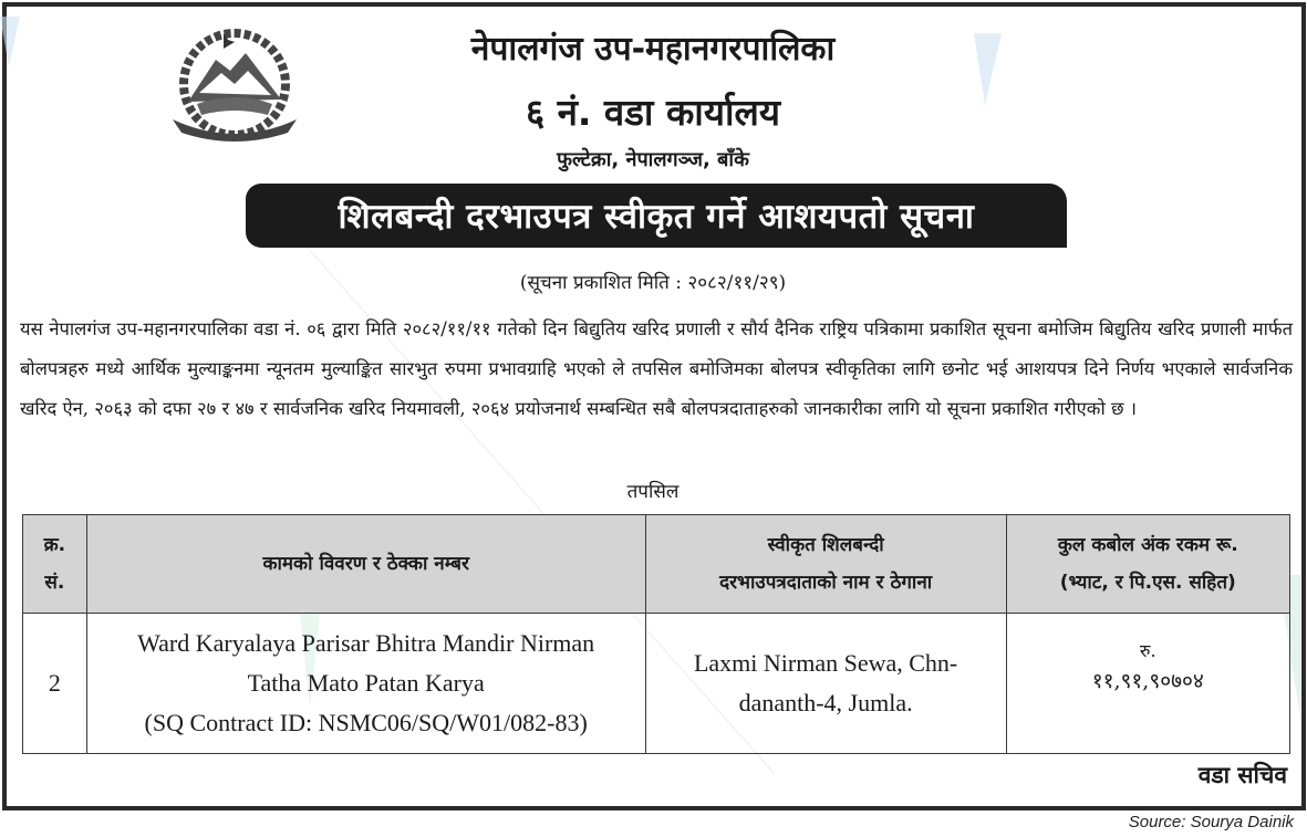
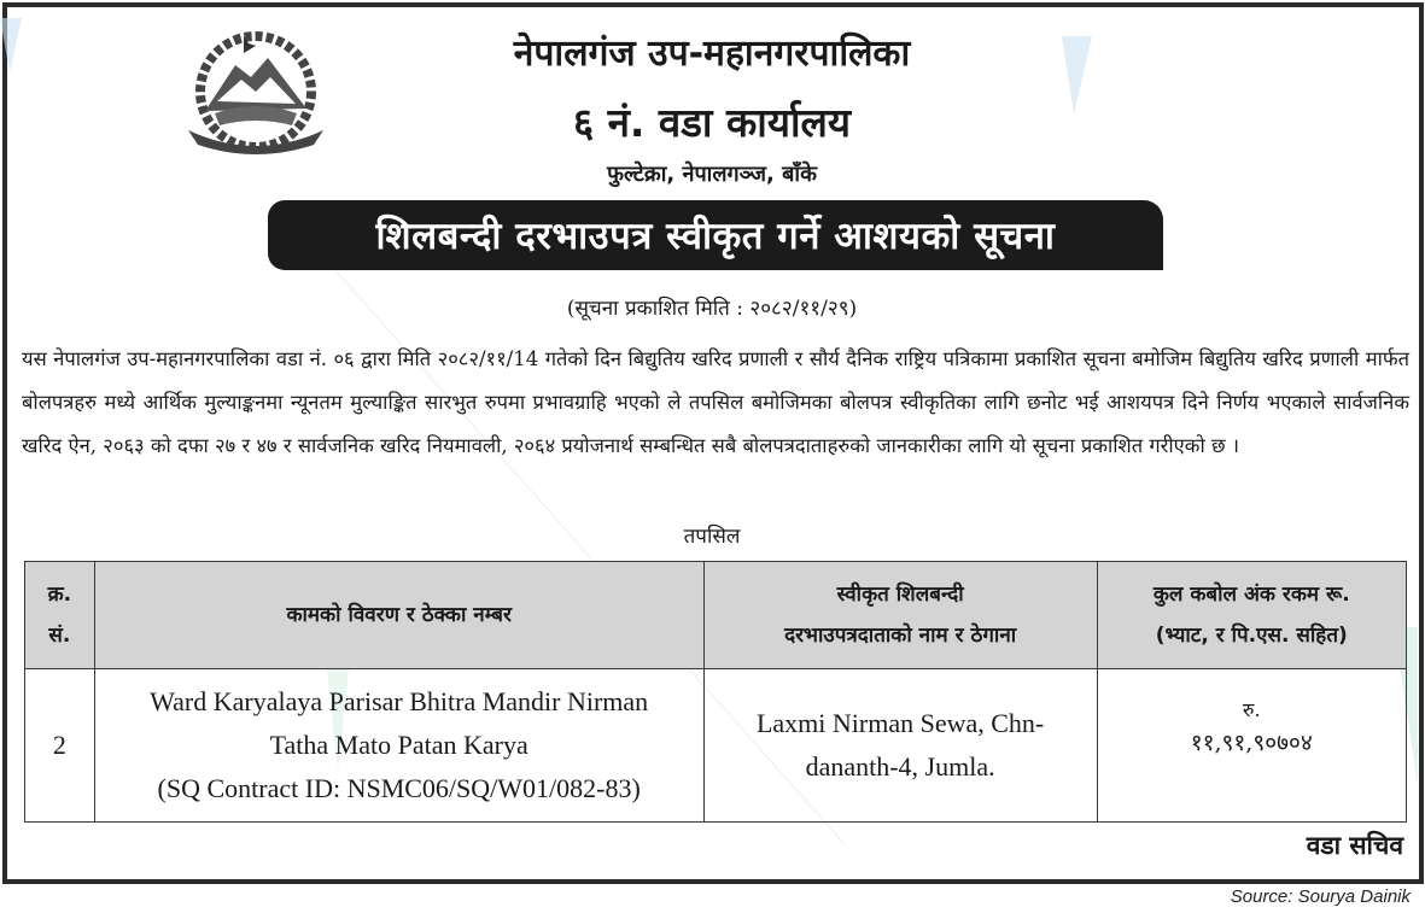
  नेपालगंज उप-महानगरपालिका
  ६ नं. वडा कार्यालय
  फुल्टेक्रा, नेपालगञ्ज, बाँके
- शिलबन्दी दरभाउपत्र स्वीकृत गर्ने आशयपतो सूचना
+ शिलबन्दी दरभाउपत्र स्वीकृत गर्ने आशयको सूचना
  (सूचना प्रकाशित मिति : २०८२/११/२९)
- यस नेपालगंज उप-महानगरपालिका वडा नं. ०६ द्वारा मिति २०८२/११/११ गतेको दिन बिद्युतिय खरिद प्रणाली र सौर्य दैनिक राष्ट्रिय पत्रिकामा प्रकाशित सूचना बमोजिम बिद्युतिय खरिद प्रणाली मार्फत बोलपत्रहरु मध्ये आर्थिक मुल्याङ्कनमा न्यूनतम मुल्याङ्कित सारभुत रुपमा प्रभावग्राहि भएको ले तपसिल बमोजिमका बोलपत्र स्वीकृतिका लागि छनोट भई आशयपत्र दिने निर्णय भएकाले सार्वजनिक खरिद ऐन, २०६३ को दफा २७ र ४७ र सार्वजनिक खरिद नियमावली, २०६४ प्रयोजनार्थ सम्बन्धित सबै बोलपत्रदाताहरुको जानकारीका लागि यो सूचना प्रकाशित गरीएको छ ।
+ यस नेपालगंज उप-महानगरपालिका वडा नं. ०६ द्वारा मिति २०८२/११/14 गतेको दिन बिद्युतिय खरिद प्रणाली र सौर्य दैनिक राष्ट्रिय पत्रिकामा प्रकाशित सूचना बमोजिम बिद्युतिय खरिद प्रणाली मार्फत बोलपत्रहरु मध्ये आर्थिक मुल्याङ्कनमा न्यूनतम मुल्याङ्कित सारभुत रुपमा प्रभावग्राहि भएको ले तपसिल बमोजिमका बोलपत्र स्वीकृतिका लागि छनोट भई आशयपत्र दिने निर्णय भएकाले सार्वजनिक खरिद ऐन, २०६३ को दफा २७ र ४७ र सार्वजनिक खरिद नियमावली, २०६४ प्रयोजनार्थ सम्बन्धित सबै बोलपत्रदाताहरुको जानकारीका लागि यो सूचना प्रकाशित गरीएको छ ।
  तपसिल
  क्र. सं.	कामको विवरण र ठेक्का नम्बर	स्वीकृत शिलबन्दी दरभाउपत्रदाताको नाम र ठेगाना	कुल कबोल अंक रकम रू. (भ्याट, र पि.एस. सहित)
  2	Ward Karyalaya Parisar Bhitra Mandir Nirman Tatha Mato Patan Karya (SQ Contract ID: NSMC06/SQ/W01/082-83)	Laxmi Nirman Sewa, Chn- dananth-4, Jumla.	रु. ११,९१,९०७०४
  वडा सचिव
  Source: Sourya Dainik
